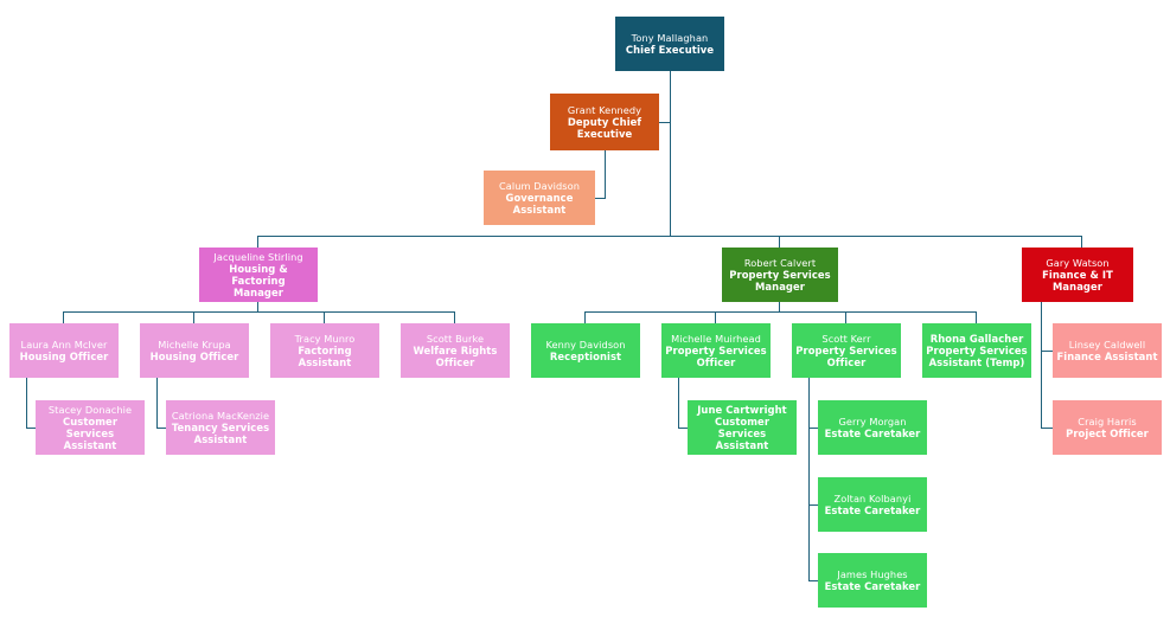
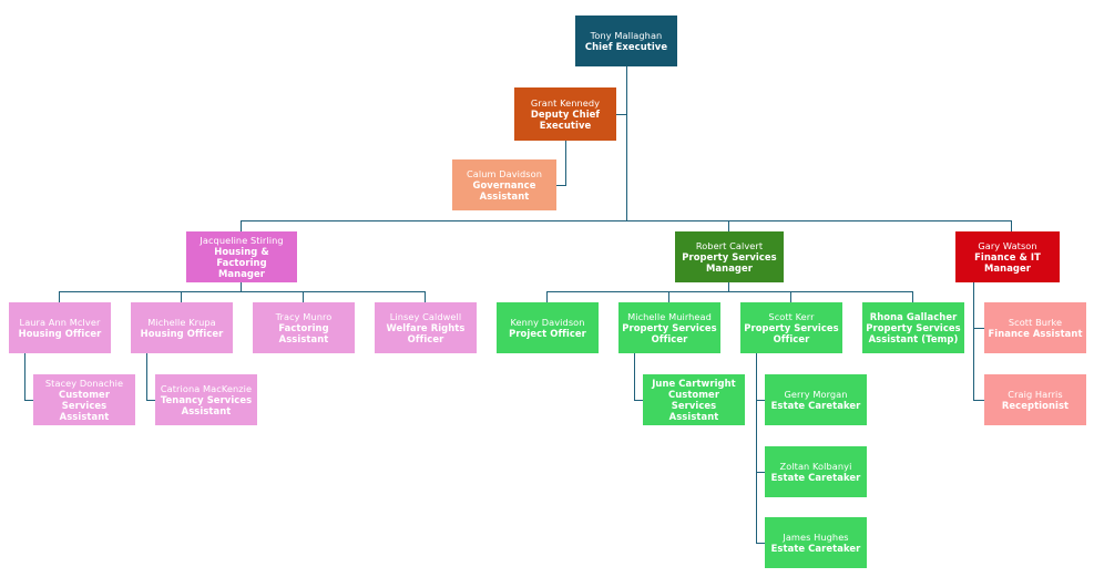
  Tony Mallaghan
  Chief Executive
  Grant Kennedy
  Deputy Chief
  Executive
  Calum Davidson
  Governance
  Assistant
  Jacqueline Stirling
  Housing & Factoring
  Manager
  Robert Calvert
  Property Services
  Manager
  Gary Watson
  Finance & IT
  Manager
  Laura Ann McIver
  Housing Officer
  Michelle Krupa
  Housing Officer
  Tracy Munro
  Factoring Assistant
- Scott Burke
+ Linsey Caldwell
  Welfare Rights
  Officer
  Stacey Donachie
  Customer Services
  Assistant
  Catriona MacKenzie
  Tenancy Services
  Assistant
  Kenny Davidson
- Receptionist
+ Project Officer
  Michelle Muirhead
  Property Services
  Officer
  Scott Kerr
  Property Services
  Officer
  Rhona Gallacher
  Property Services
  Assistant (Temp)
  June Cartwright
  Customer Services
  Assistant
  Gerry Morgan
  Estate Caretaker
  Zoltan Kolbanyi
  Estate Caretaker
  James Hughes
  Estate Caretaker
- Linsey Caldwell
+ Scott Burke
  Finance Assistant
  Craig Harris
- Project Officer
+ Receptionist
